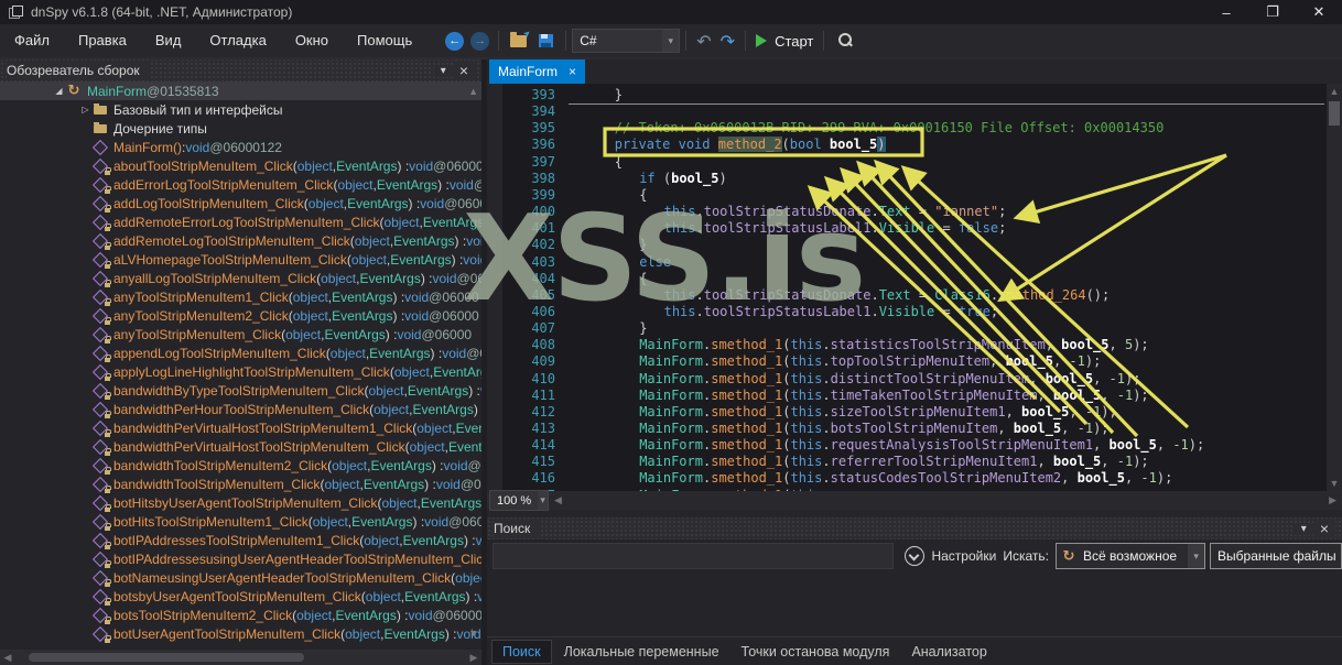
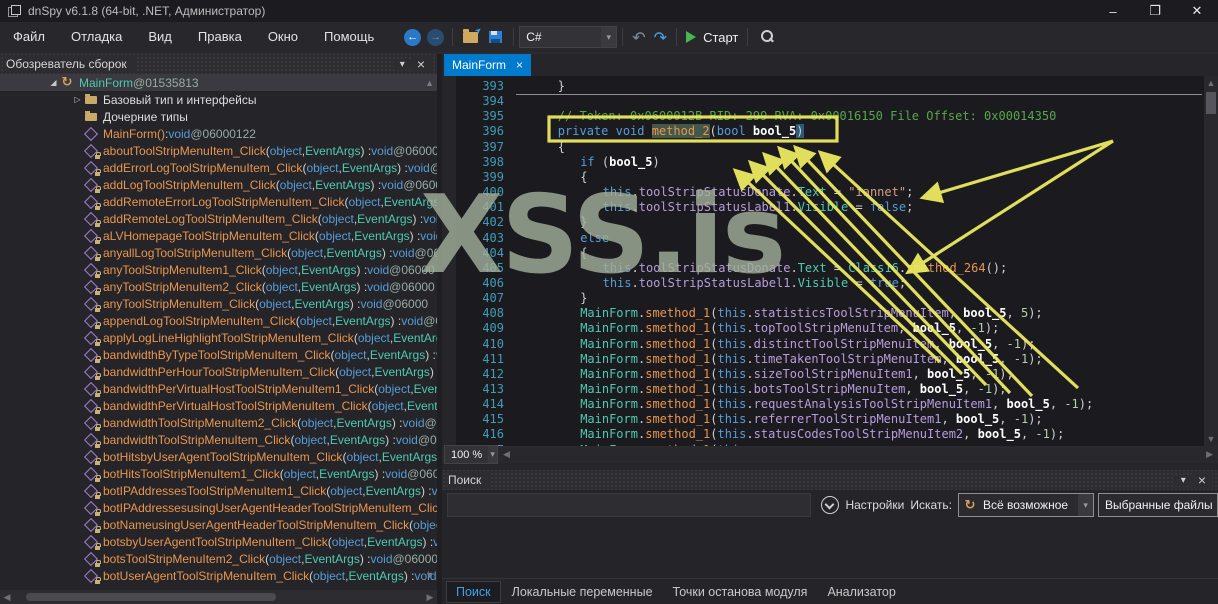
  dnSpy v6.1.8 (64-bit, .NET, Администратор)
  –
  ❐
  ✕
  Файл
- Правка
+ Отладка
  Вид
- Отладка
+ Правка
  Окно
  Помощь
  ←
  →
  C#
  ▾
  ↶
  ↷
  Старт
  Обозреватель сборок
  ▾
  ×
  ◢
  ↻
  MainForm
  @01535813
  ▷
  Базовый тип и интерфейсы
  Дочерние типы
  MainForm()
  :
  void
  @06000122
  aboutToolStripMenuItem_Click
  (
  object
  ,
  EventArgs
  ) :
  void
  @06000
  addErrorLogToolStripMenuItem_Click
  (
  object
  ,
  EventArgs
  ) :
  void
  addLogToolStripMenuItem_Click
  (
  object
  ,
  EventArgs
  ) :
  void
  addRemoteErrorLogToolStripMenuItem_Click
  (
  object
  ,
  EventArg
  addRemoteLogToolStripMenuItem_Click
  (
  object
  ,
  EventArgs
  ) :
  aLVHomepageToolStripMenuItem_Click
  (
  object
  ,
  EventArgs
  ) :
  voi
  anyallLogToolStripMenuItem_Click
  (
  object
  ,
  EventArgs
  ) :
  void
  anyToolStripMenuItem1_Click
  (
  object
  ,
  EventArgs
  ) :
  void
  @06000
  anyToolStripMenuItem2_Click
  (
  object
  ,
  EventArgs
  ) :
  void
  @06000
  anyToolStripMenuItem_Click
  (
  object
  ,
  EventArgs
  ) :
  void
  @06000
  appendLogToolStripMenuItem_Click
  (
  object
  ,
  EventArgs
  ) :
  void
  applyLogLineHighlightToolStripMenuItem_Click
  (
  object
  ,
  EventAr
  bandwidthByTypeToolStripMenuItem_Click
  (
  object
  ,
  EventArgs
  ) :
  bandwidthPerHourToolStripMenuItem_Click
  (
  object
  ,
  EventArgs
  bandwidthPerVirtualHostToolStripMenuItem1_Click
  (
  object
  ,
  bandwidthPerVirtualHostToolStripMenuItem_Click
  (
  object
  ,
  bandwidthToolStripMenuItem2_Click
  (
  object
  ,
  EventArgs
  ) :
  void
  bandwidthToolStripMenuItem_Click
  (
  object
  ,
  EventArgs
  ) :
  void
  botHitsbyUserAgentToolStripMenuItem_Click
  (
  object
  ,
  EventArgs
  botHitsToolStripMenuItem1_Click
  (
  object
  ,
  EventArgs
  ) :
  void
  botIPAddressesToolStripMenuItem1_Click
  (
  object
  ,
  EventArgs
  ) :
  botIPAddressesusingUserAgentHeaderToolStripMenuItem_Clic
  botNameusingUserAgentHeaderToolStripMenuItem_Click
  (
  botsbyUserAgentToolStripMenuItem_Click
  (
  object
  ,
  EventArgs
  ) :
  botsToolStripMenuItem2_Click
  (
  object
  ,
  EventArgs
  ) :
  void
  @06000
  botUserAgentToolStripMenuItem_Click
  (
  object
  ,
  EventArgs
  ) :
  void
  ▲
  ▼
  ◀
  ▶
  MainForm
  ×
  393
  }
  394
  395
  396
  private void method_2(bool bool_5)
  397
  {
  398
  if (bool_5)
  399
  {
  400
  this.toolStripStatusDnae. ext "iannet";
  401
  this.toolStripStatusLabl1 Viible = flse;
  402
  }
  403
  else
  404
  {
  405
  this.toolStripStatusDonate.Text Clas16. ethd_264();
  406
  this.toolStripStatusLabel1.Visible = tre;
  407
  }
  408
  MainForm.smethod_1(this.statisticsToolStriMnItem bool5, 5);
  409
  MainForm.smethod_1(this.topToolStripMenuItem, ol_5, -1);
  410
  MainForm.smethod_1(this.distinctToolStripMenuIte , bool5, -1);
  411
  MainForm.smethod_1(this.timeTakenToolStripMenuIte ool_ , -1);
  412
  MainForm.smethod_1(this.sizeToolStripMenuItem1, bool_5 -1)
  413
  MainForm.smethod_1(this.botsToolStripMenuItem, bool_5, -1);
  414
  MainForm.smethod_1(this.requestAnalysisToolStripMenuItem1, bool_5, -1);
  415
  MainForm.smethod_1(this.referrerToolStripMenuItem1, bool_5, -1);
  416
  MainForm.smethod_1(this.statusCodesToolStripMenuItem2, bool_5, -1);
  ▲
  ▼
  100 %
  ▾
  ◀
  ▶
  Поиск
  ▾
  ×
  Настройки
  Искать:
  ↻
  Всё возможное
  ▾
  Выбранные файлы
  Поиск
  Локальные переменные
  Точки останова модуля
  Анализатор
  XSS.is
